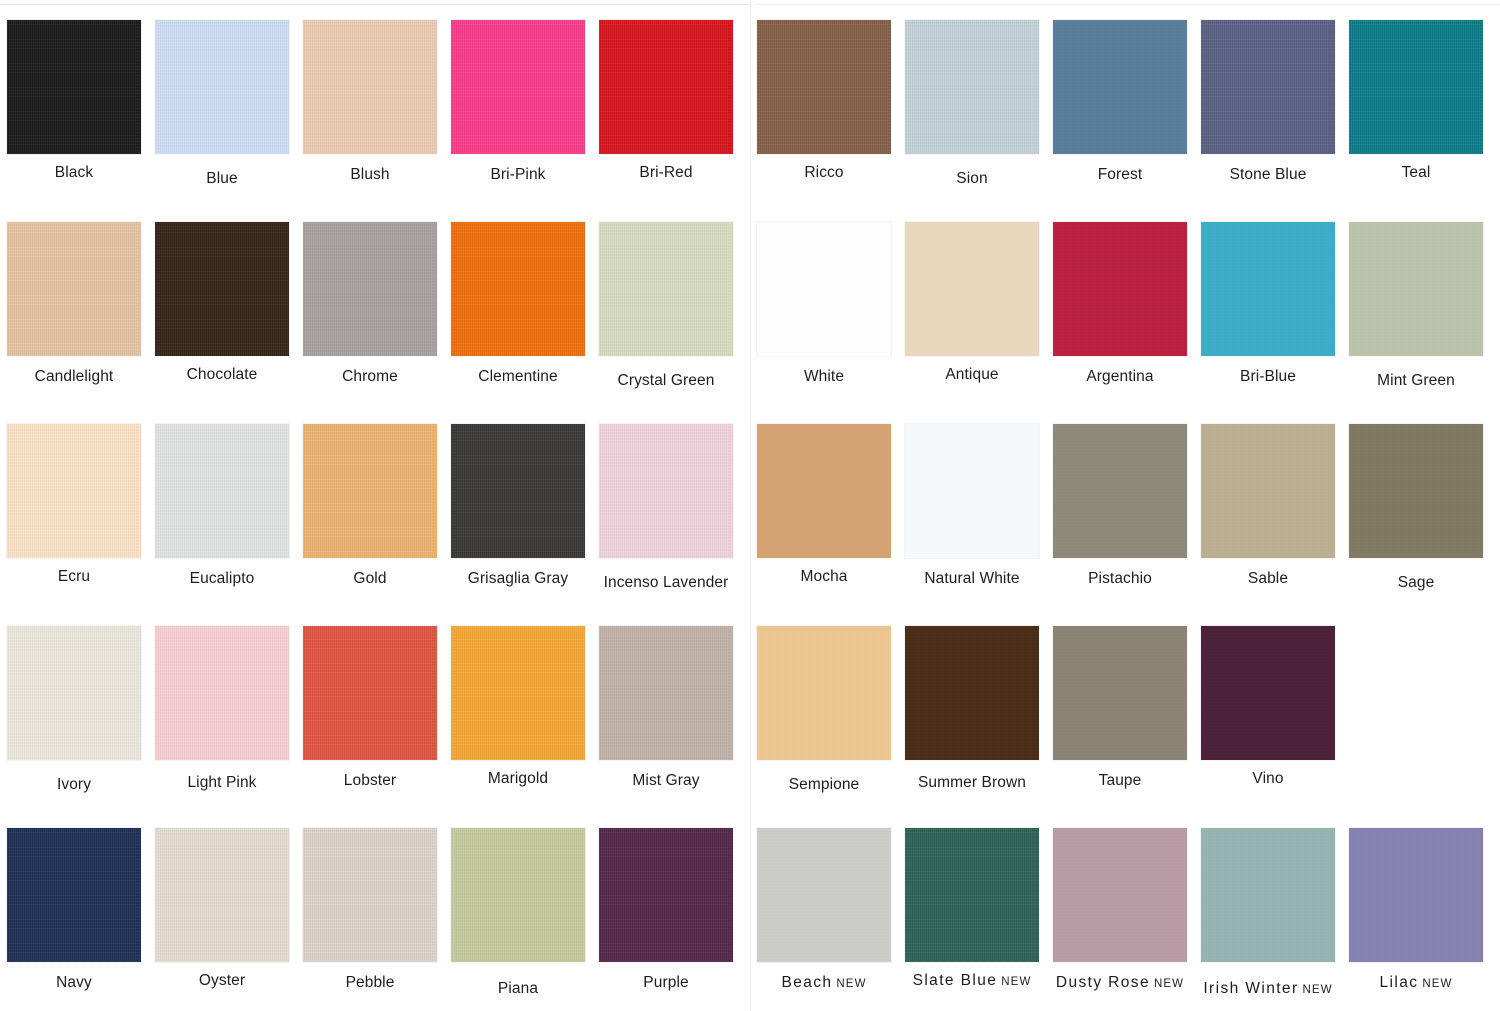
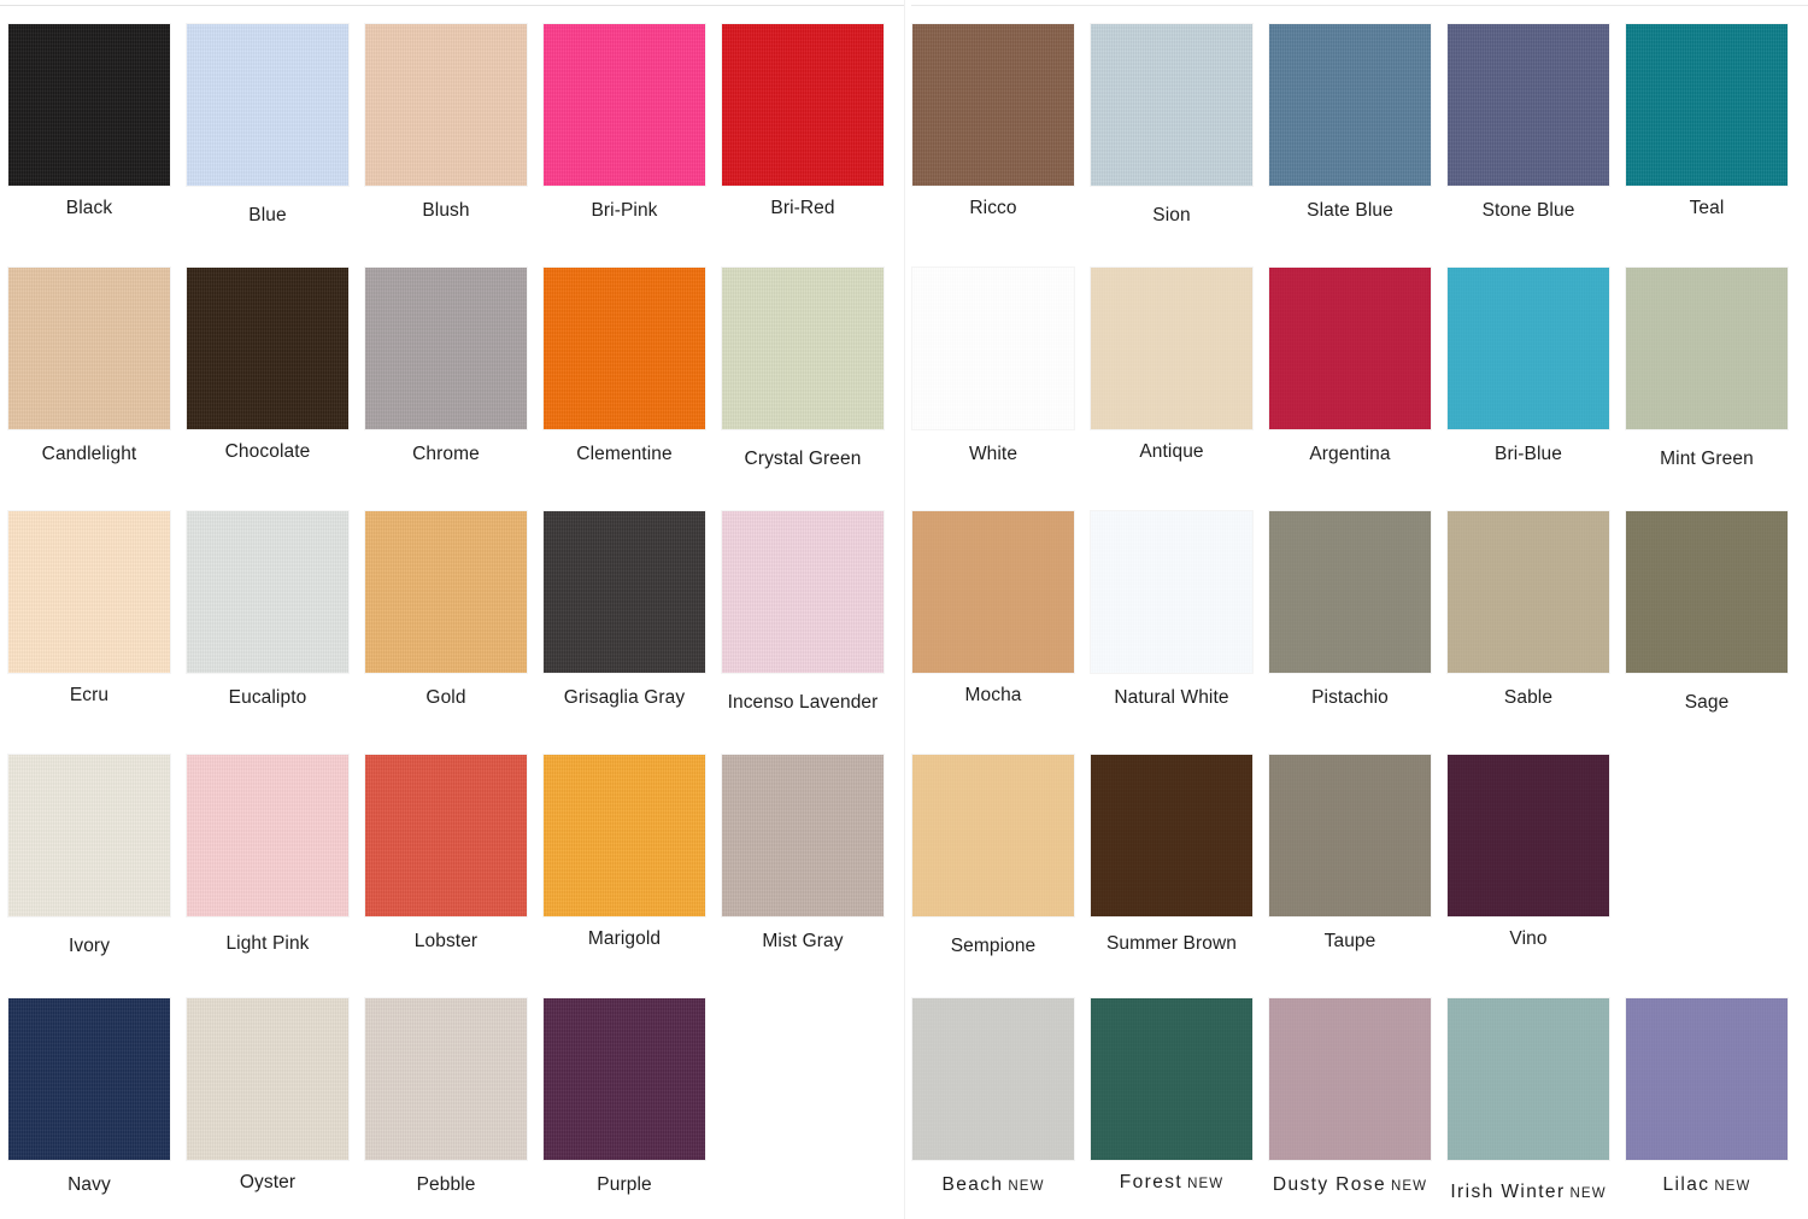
  Black
  Blue
  Blush
  Bri-Pink
  Bri-Red
  Candlelight
  Chocolate
  Chrome
  Clementine
  Crystal Green
  Ecru
  Eucalipto
  Gold
  Grisaglia Gray
  Incenso Lavender
  Ivory
  Light Pink
  Lobster
  Marigold
  Mist Gray
  Navy
  Oyster
  Pebble
- Piana
  Purple
  Ricco
  Sion
- Forest
+ Slate Blue
  Stone Blue
  Teal
  White
  Antique
  Argentina
  Bri-Blue
  Mint Green
  Mocha
  Natural White
  Pistachio
  Sable
  Sage
  Sempione
  Summer Brown
  Taupe
  Vino
  Beach NEW
- Slate Blue NEW
+ Forest NEW
  Dusty Rose NEW
  Irish Winter NEW
  Lilac NEW
